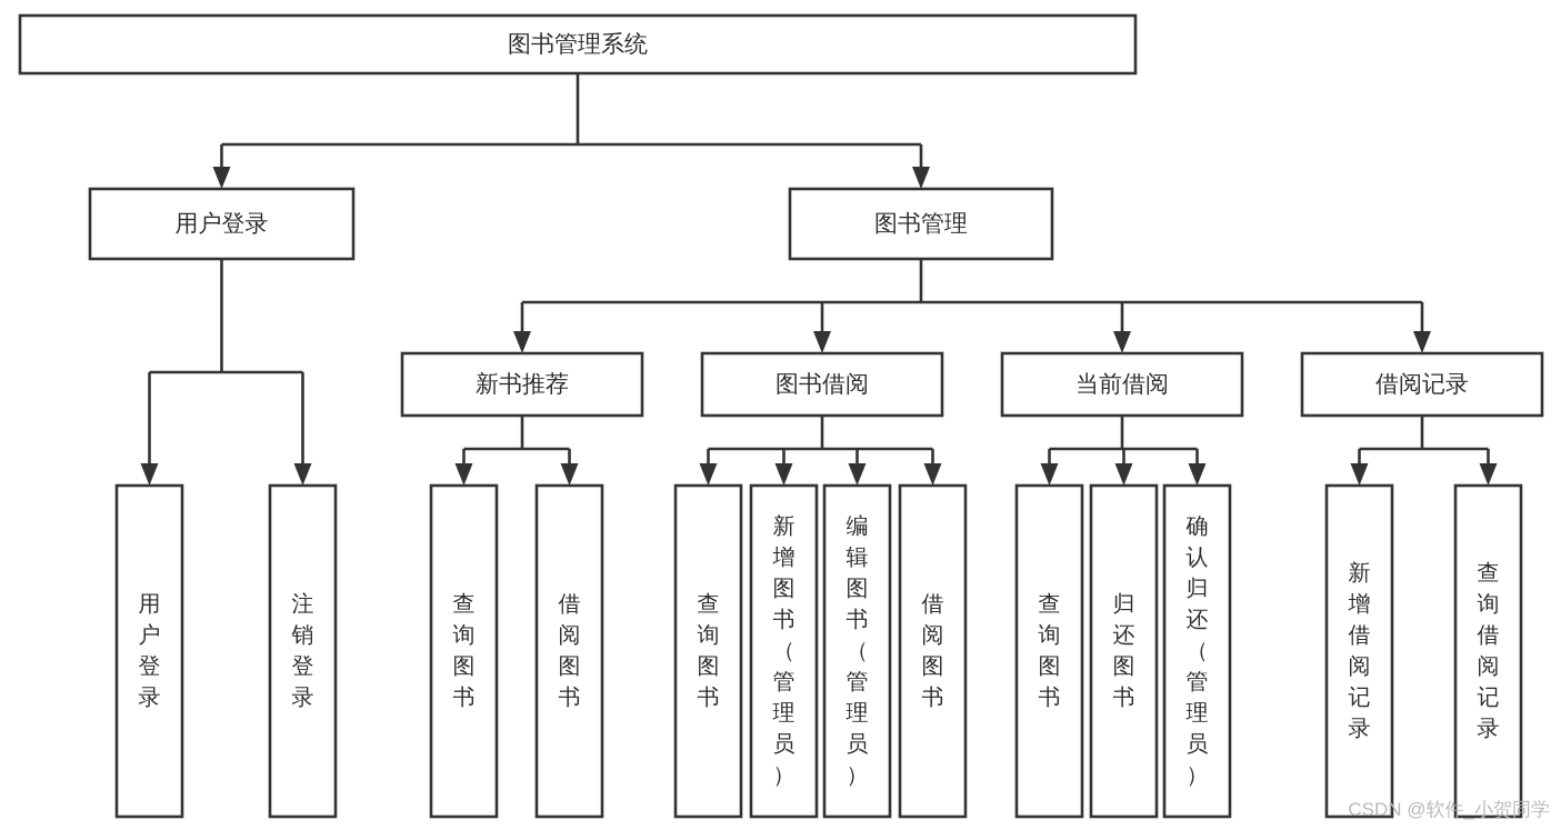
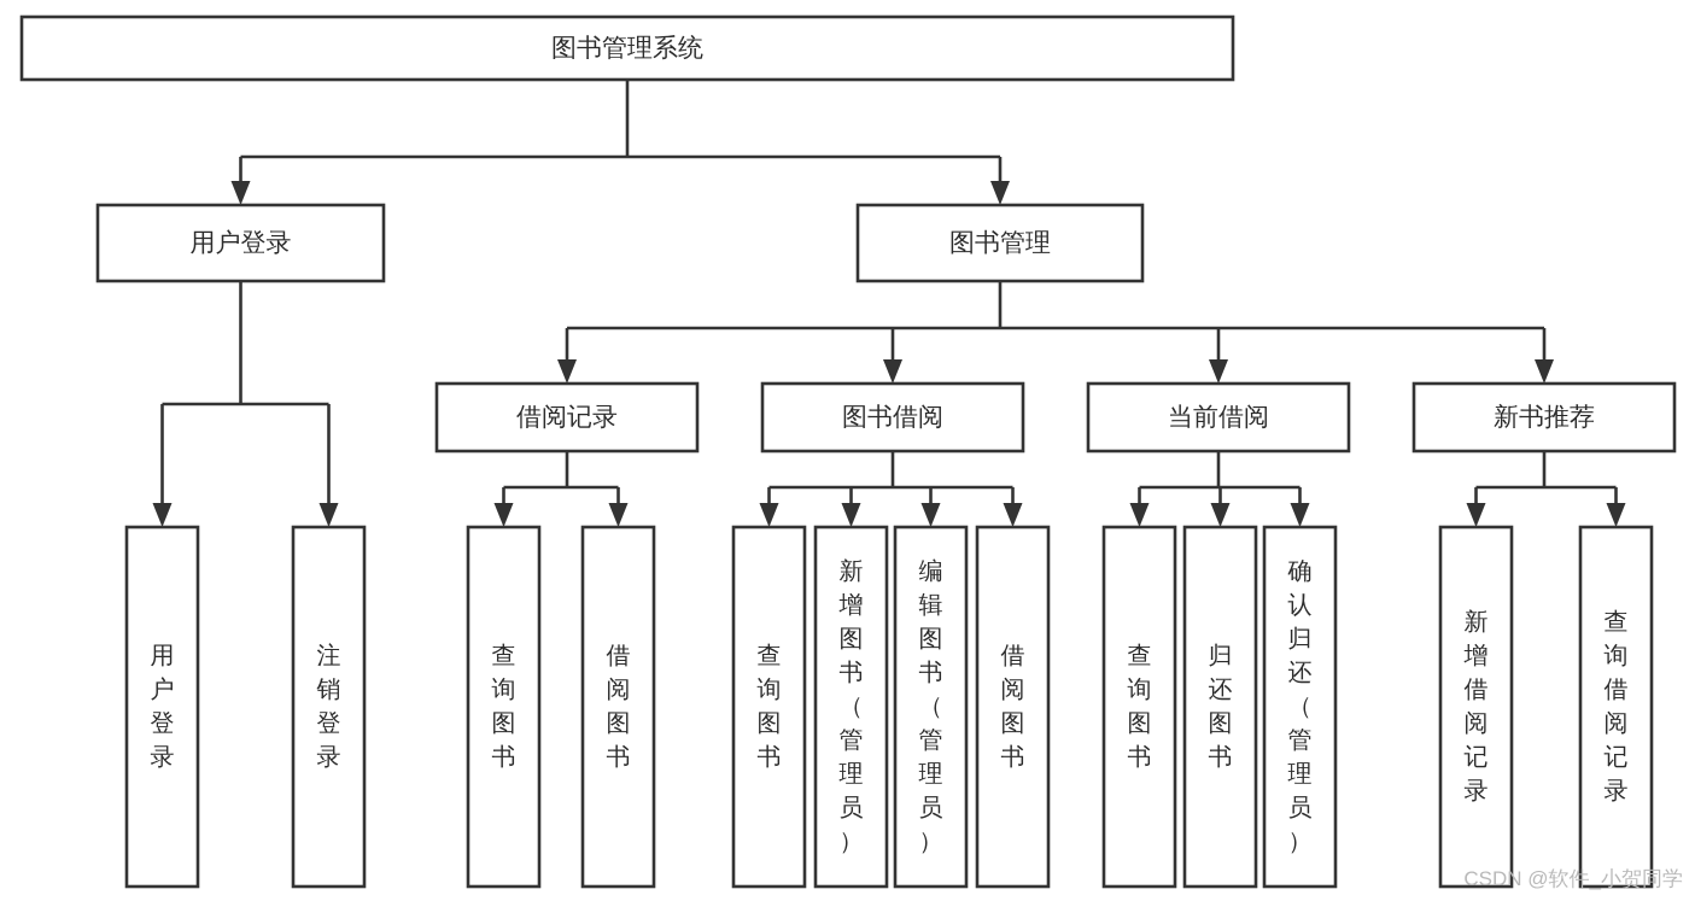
  图书管理系统
  用户登录
  图书管理
- 新书推荐
+ 借阅记录
  图书借阅
  当前借阅
- 借阅记录
+ 新书推荐
  用户登录
  注销登录
  查询图书
  借阅图书
  查询图书
  新增图书（管理员）
  编辑图书（管理员）
  借阅图书
  查询图书
  归还图书
  确认归还（管理员）
  新增借阅记录
  查询借阅记录
  CSDN @软件_小贺同学
